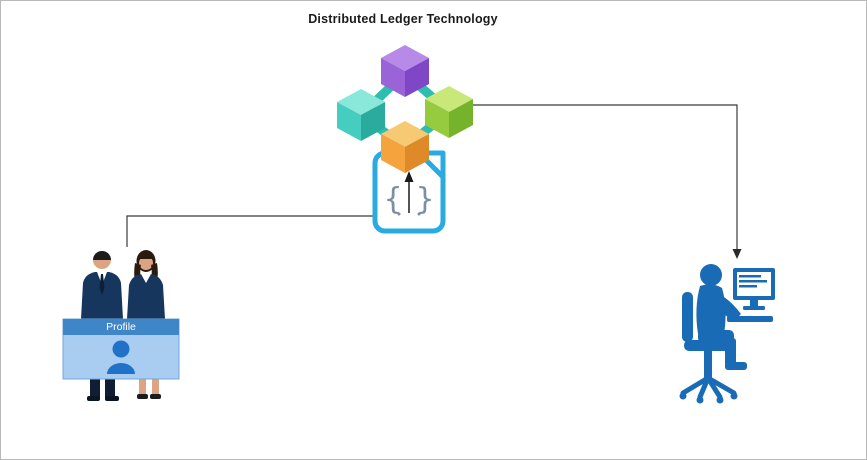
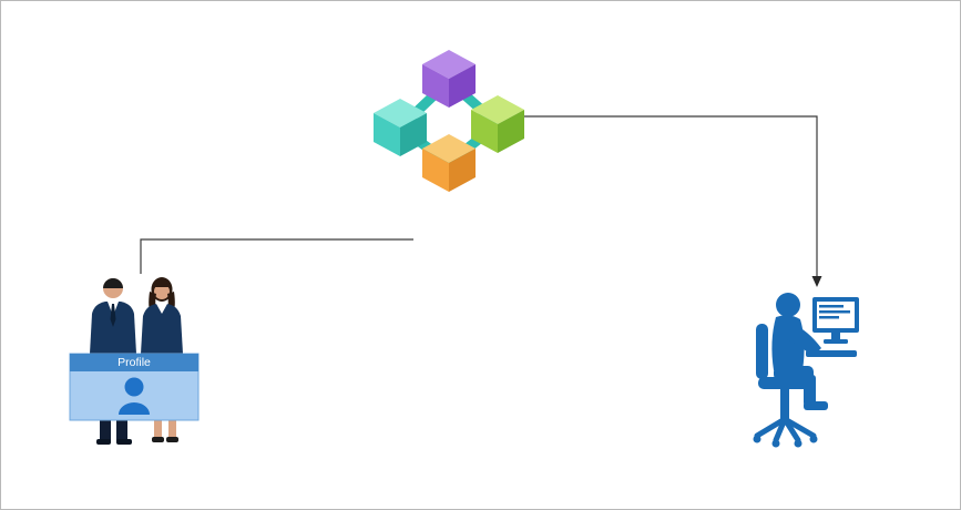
- {
- }
- Distributed Ledger Technology
  Profile
